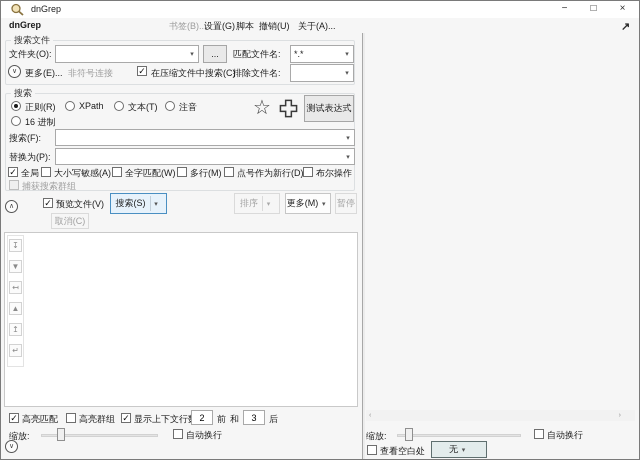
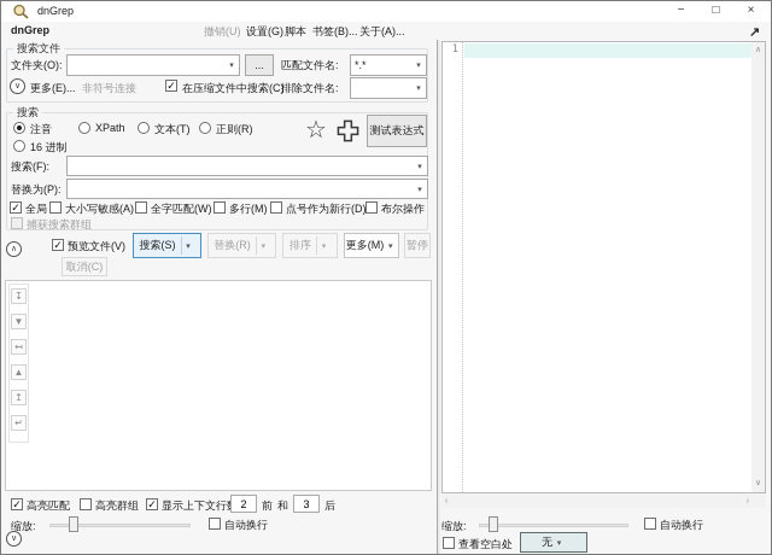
  dnGrep
  −
  □
  ×
  dnGrep
- 书签(B)...
+ 撤销(U)
  设置(G)
  脚本
- 撤销(U)
+ 书签(B)...
  关于(A)...
  搜索文件
  文件夹(O):
  ...
  匹配文件名:
  *.*
  更多(E)...
  非符号连接
  ✓
  在压缩文件中搜索(C)
  排除文件名:
  搜索
- 正则(R)
+ 注音
  XPath
  文本(T)
- 注音
+ 正则(R)
  16 进制
  ☆
  测试表达式
  搜索(F):
  替换为(P):
  ✓
  全局
  大小写敏感(A)
  全字匹配(W)
  多行(M)
  点号作为新行(D)
  布尔操作
  捕获搜索群组
  ✓
  预览文件(V)
  搜索(S)
+ 替换(R)
  排序
  更多(M)
  暂停
  取消(C)
  ↧
  ▼
  ↤
  ▲
  ↥
  ↵
  ✓
  高亮匹配
  高亮群组
  ✓
  显示上下文行
  2
  前
  和
  3
  后
  缩放:
  自动换行
  ↗
+ 1
  缩放:
  自动换行
  查看空白处
  无
